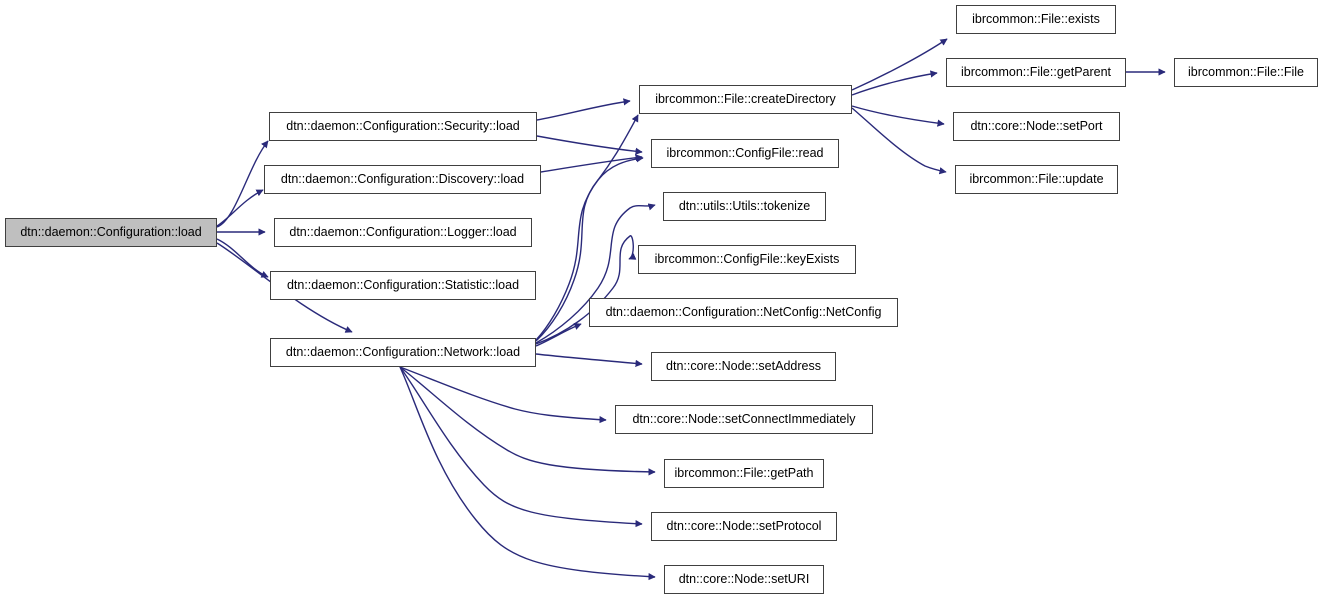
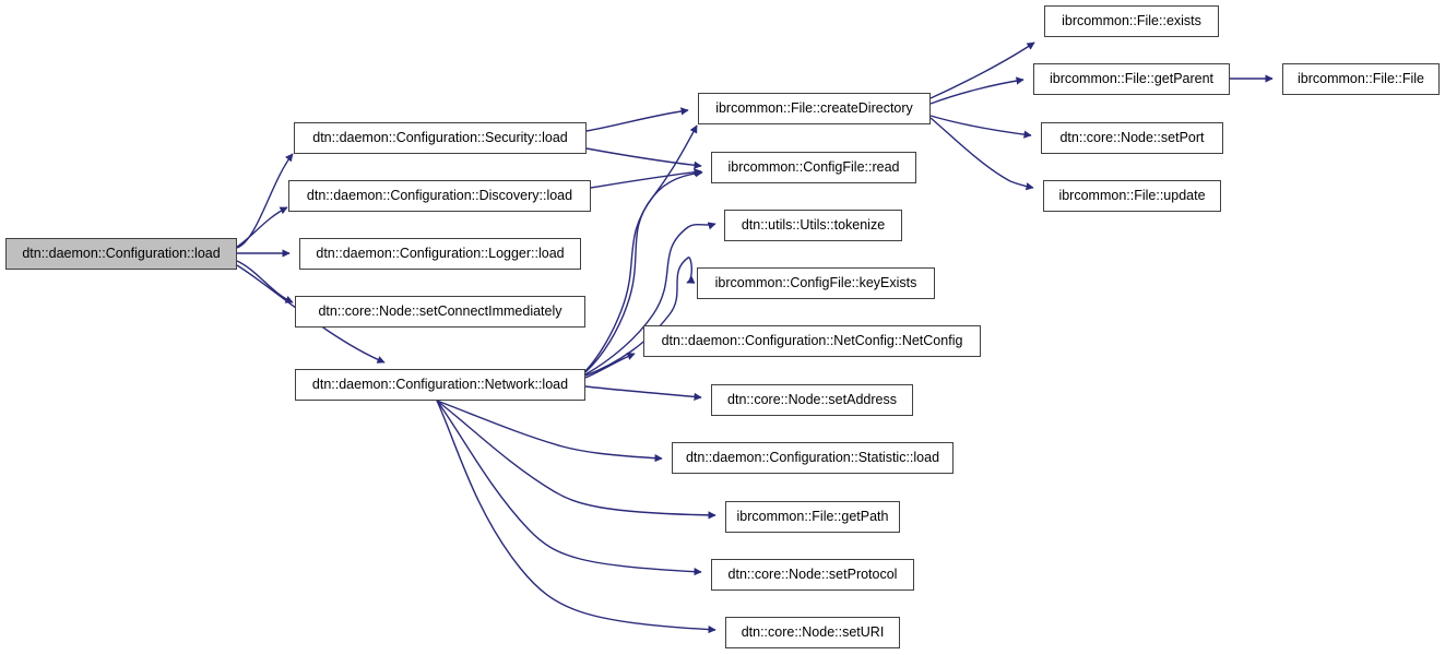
  dtn::daemon::Configuration::load
  dtn::daemon::Configuration::Security::load
  dtn::daemon::Configuration::Discovery::load
  dtn::daemon::Configuration::Logger::load
- dtn::daemon::Configuration::Statistic::load
+ dtn::core::Node::setConnectImmediately
  dtn::daemon::Configuration::Network::load
  ibrcommon::File::createDirectory
  ibrcommon::ConfigFile::read
  dtn::utils::Utils::tokenize
  ibrcommon::ConfigFile::keyExists
  dtn::daemon::Configuration::NetConfig::NetConfig
  dtn::core::Node::setAddress
- dtn::core::Node::setConnectImmediately
+ dtn::daemon::Configuration::Statistic::load
  ibrcommon::File::getPath
  dtn::core::Node::setProtocol
  dtn::core::Node::setURI
  ibrcommon::File::exists
  ibrcommon::File::getParent
  dtn::core::Node::setPort
  ibrcommon::File::update
  ibrcommon::File::File
